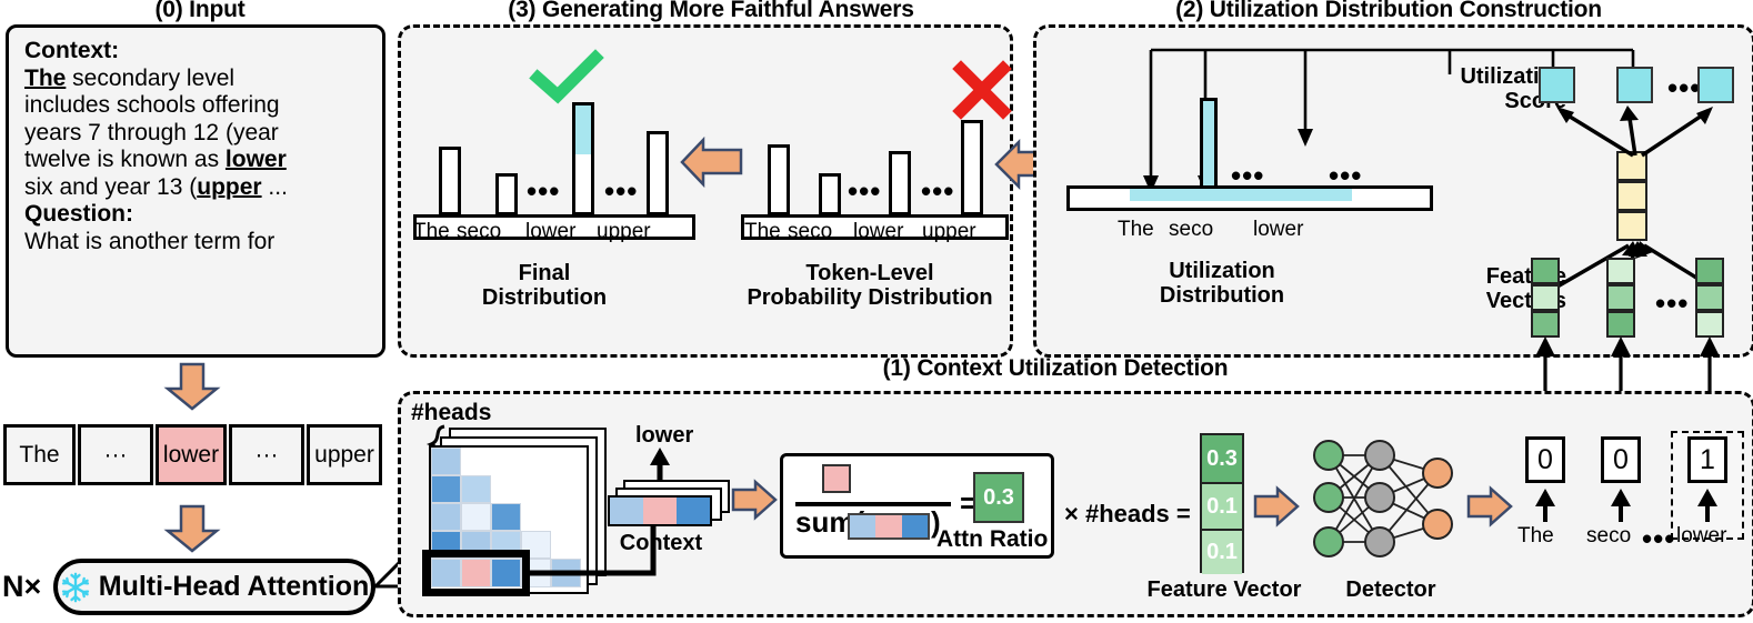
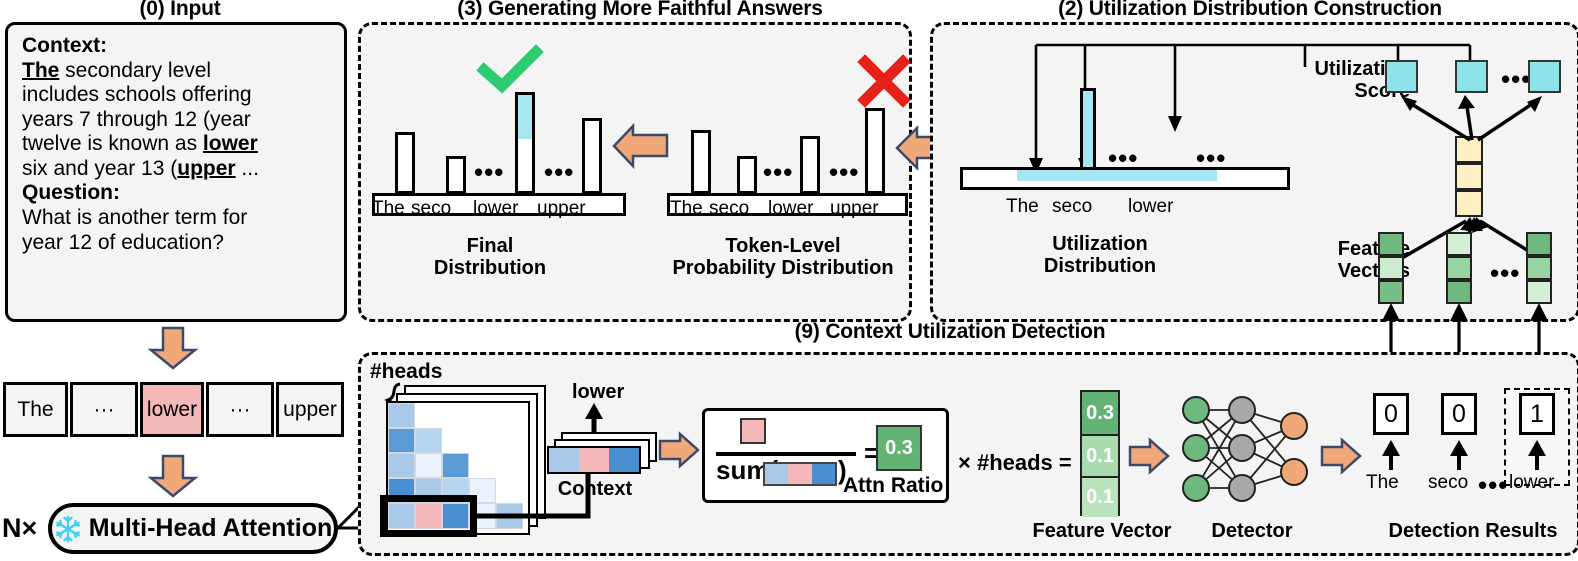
  (0) Input
  (3) Generating More Faithful Answers
  (2) Utilization Distribution Construction
- (1) Context Utilization Detection
+ (9) Context Utilization Detection
  Context:
  The secondary level
  includes schools offering
  years 7 through 12 (year
  twelve is known as lower
  six and year 13 (upper ...
  Question:
  What is another term for
+ year 12 of education?
  The
  ···
  lower
  ···
  upper
  N×
  Multi-Head Attention
  •••
  •••
  The
  seco
  lower
  upper
  Final
  Distribution
  •••
  •••
  The
  seco
  lower
  upper
  Token-Level
  Probability Distribution
  •••
  •••
  The
  seco
  lower
  Utilization
  Distribution
  Utilizati
  •••
  Feate
  Vects
  •••
  #heads
  lower
  Context
  sum
  )
  =
  0.3
  Attn Ratio
  × #heads =
  0.3
  0.1
  0.1
  Feature Vector
  Detector
  0
  0
  1
  The
  seco
  •••
  lower
+ Detection Results
